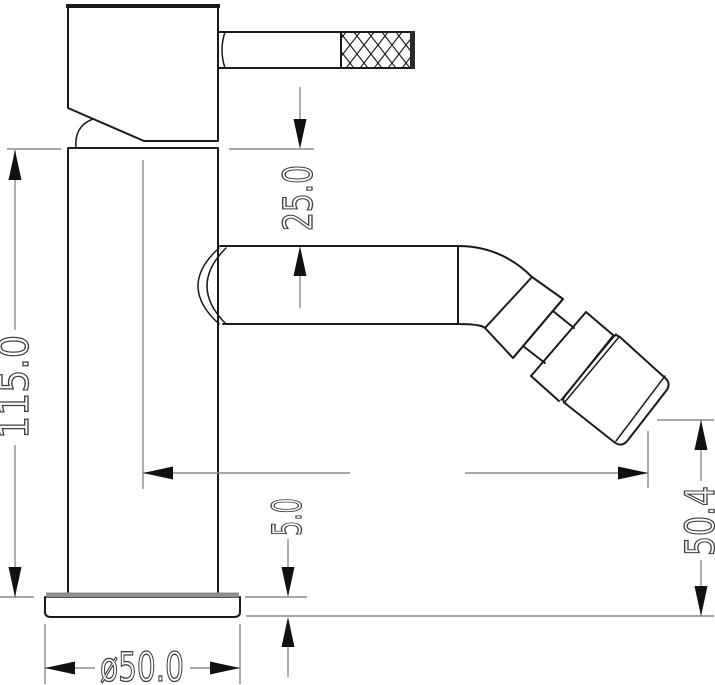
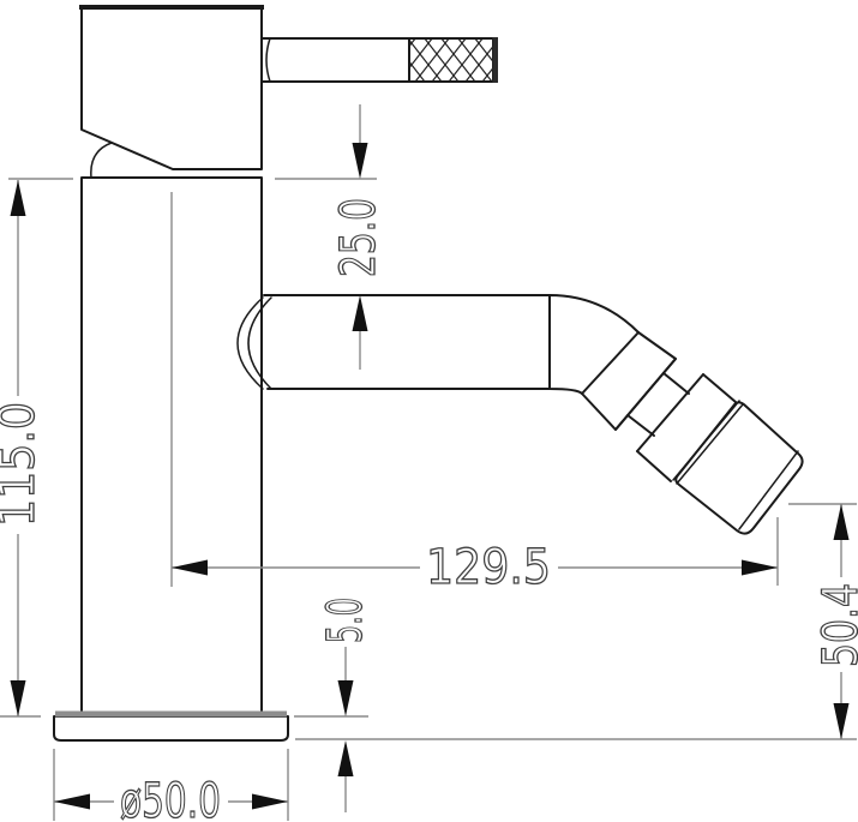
+ 129.5
  ø50.0
